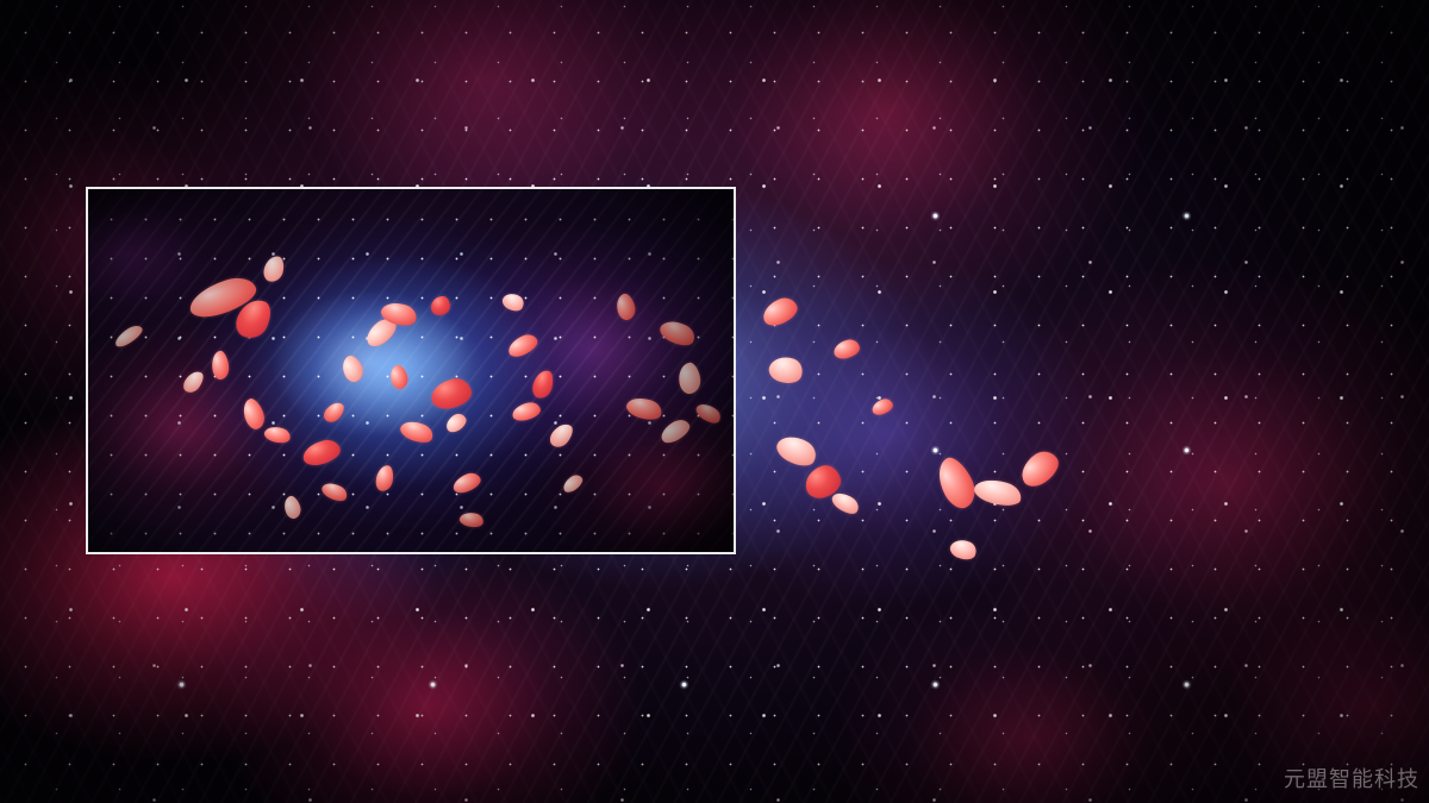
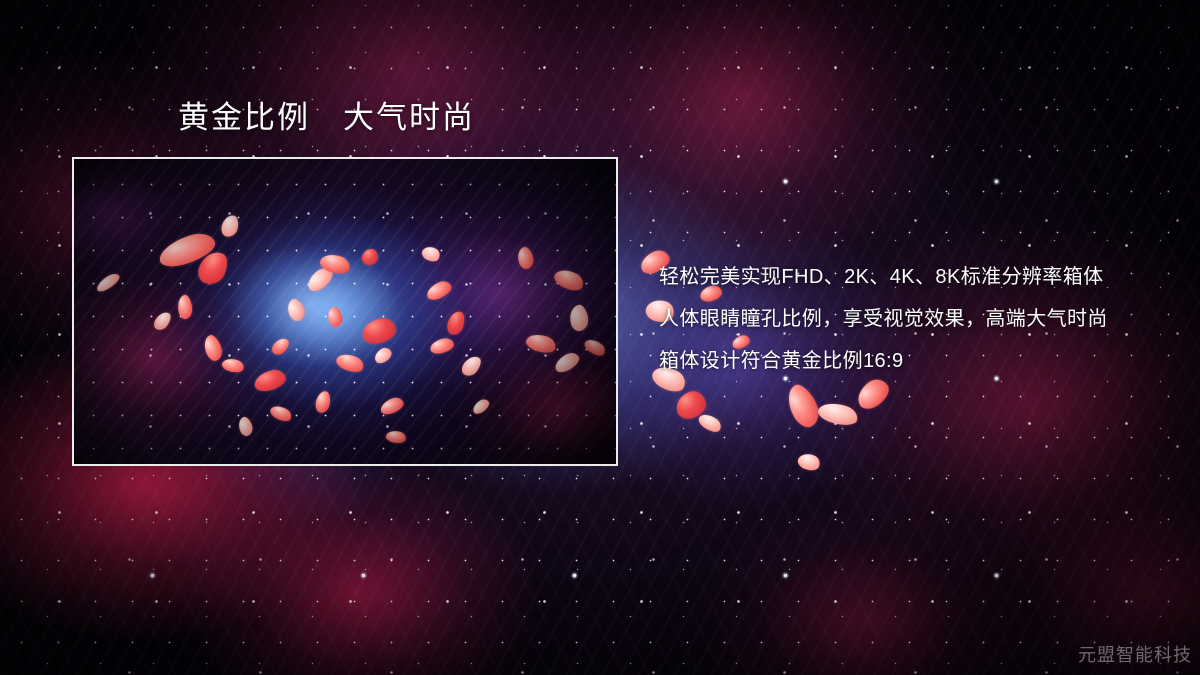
+ 黄金比例 大气时尚
+ 轻松完美实现FHD、2K、4K、8K标准分辨率箱体
+ 人体眼睛瞳孔比例，享受视觉效果，高端大气时尚
+ 箱体设计符合黄金比例16:9
  元盟智能科技
